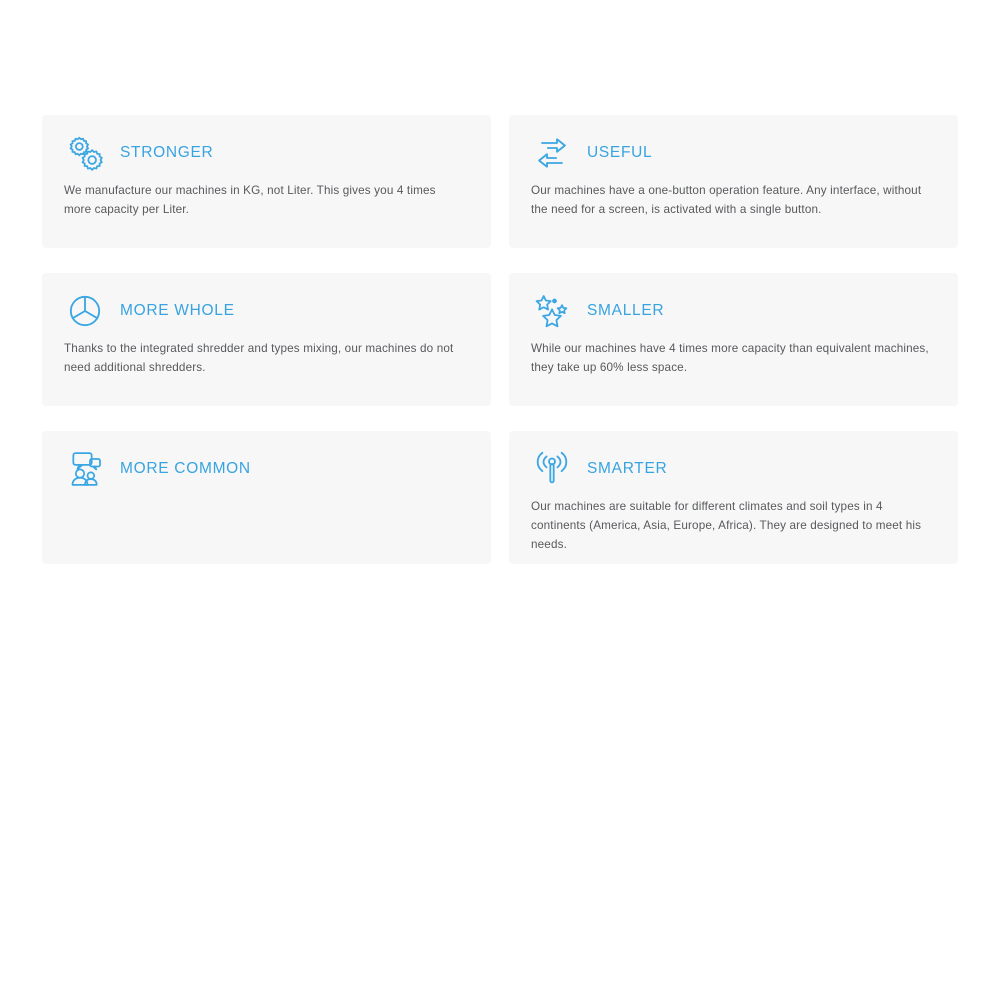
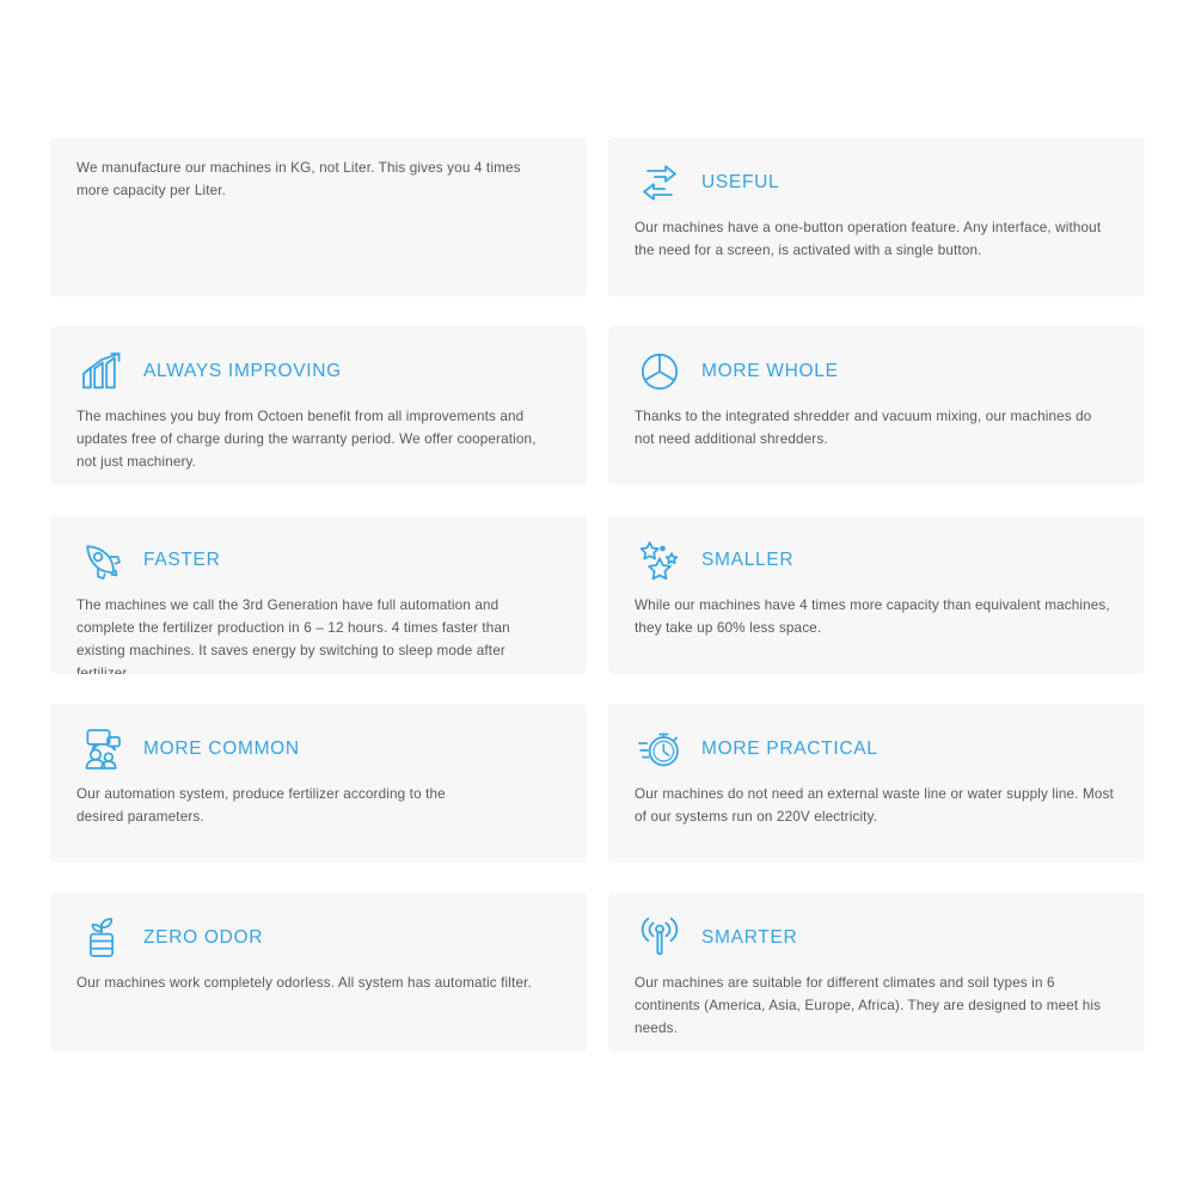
- STRONGER
  We manufacture our machines in KG, not Liter. This gives you 4 times more capacity per Liter.
  USEFUL
  Our machines have a one-button operation feature. Any interface, without the need for a screen, is activated with a single button.
+ ALWAYS IMPROVING
+ The machines you buy from Octoen benefit from all improvements and updates free of charge during the warranty period. We offer cooperation, not just machinery.
  MORE WHOLE
- Thanks to the integrated shredder and types mixing, our machines do not need additional shredders.
+ Thanks to the integrated shredder and vacuum mixing, our machines do not need additional shredders.
+ FASTER
+ The machines we call the 3rd Generation have full automation and complete the fertilizer production in 6 – 12 hours. 4 times faster than existing machines. It saves energy by switching to sleep mode after fertilizer.
  SMALLER
  While our machines have 4 times more capacity than equivalent machines, they take up 60% less space.
  MORE COMMON
+ Our automation system, produce fertilizer according to the desired parameters.
+ MORE PRACTICAL
+ Our machines do not need an external waste line or water supply line. Most of our systems run on 220V electricity.
+ ZERO ODOR
+ Our machines work completely odorless. All system has automatic filter.
  SMARTER
- Our machines are suitable for different climates and soil types in 4 continents (America, Asia, Europe, Africa). They are designed to meet his needs.
+ Our machines are suitable for different climates and soil types in 6 continents (America, Asia, Europe, Africa). They are designed to meet his needs.
